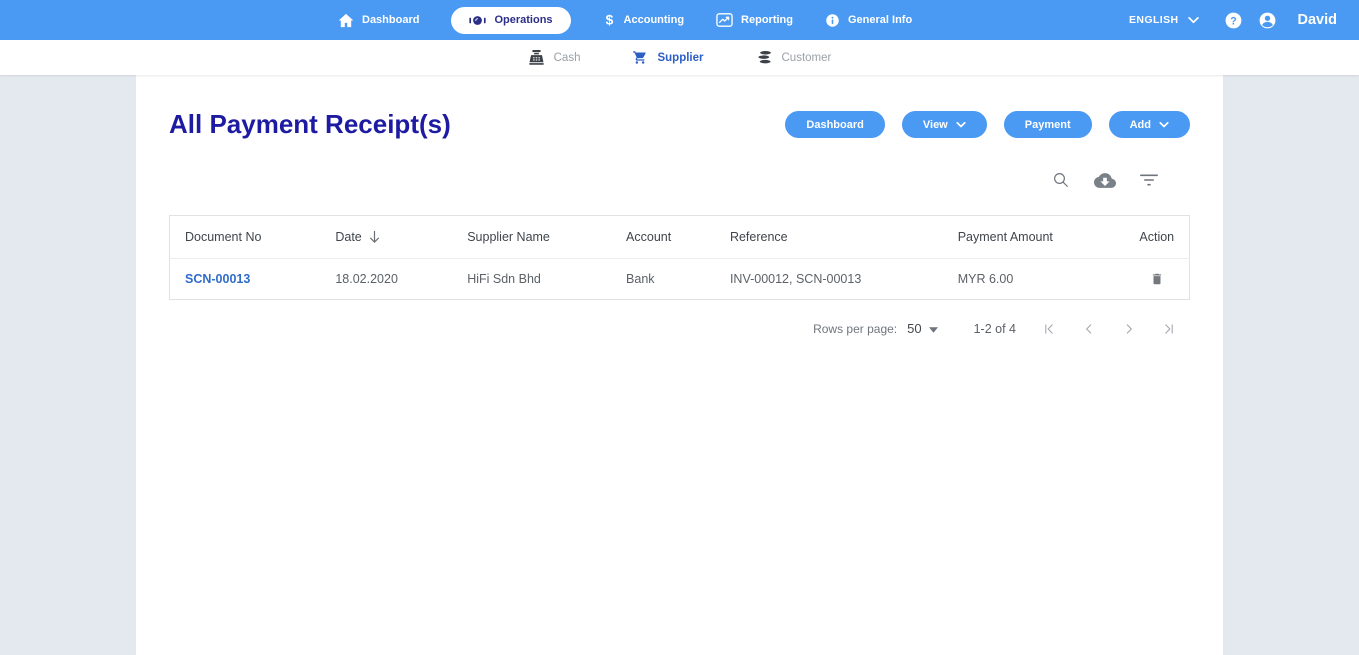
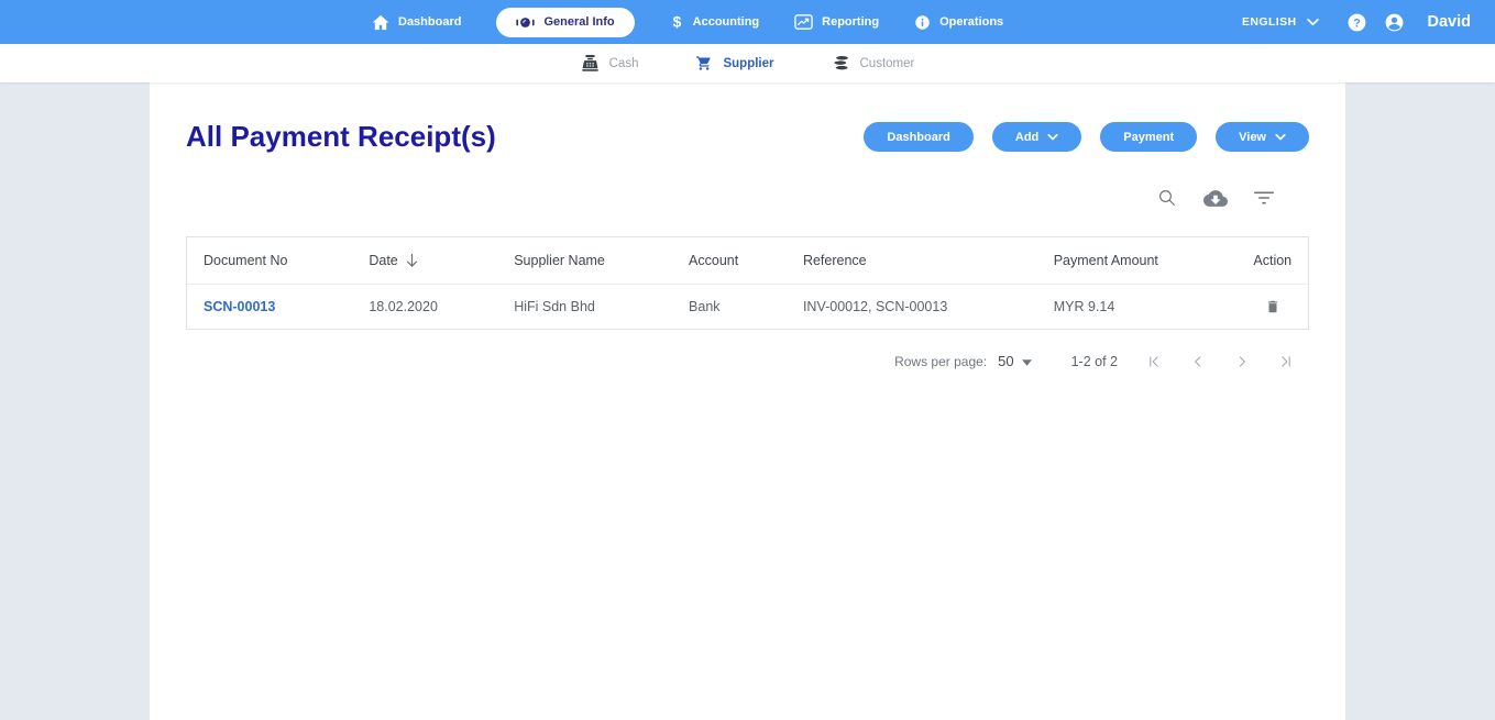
  Dashboard
- Operations
+ General Info
  $
  Accounting
  Reporting
- General Info
+ Operations
  ENGLISH
  ?
  David
  Cash
  Supplier
  Customer
  All Payment Receipt(s)
  Dashboard
- View
+ Add
  Payment
- Add
+ View
  Document No	Date	Supplier Name	Account	Reference	Payment Amount	Action
- SCN-00013	18.02.2020	HiFi Sdn Bhd	Bank	INV-00012, SCN-00013	MYR 6.00
+ SCN-00013	18.02.2020	HiFi Sdn Bhd	Bank	INV-00012, SCN-00013	MYR 9.14
  Rows per page:
  50
- 1-2 of 4
+ 1-2 of 2
